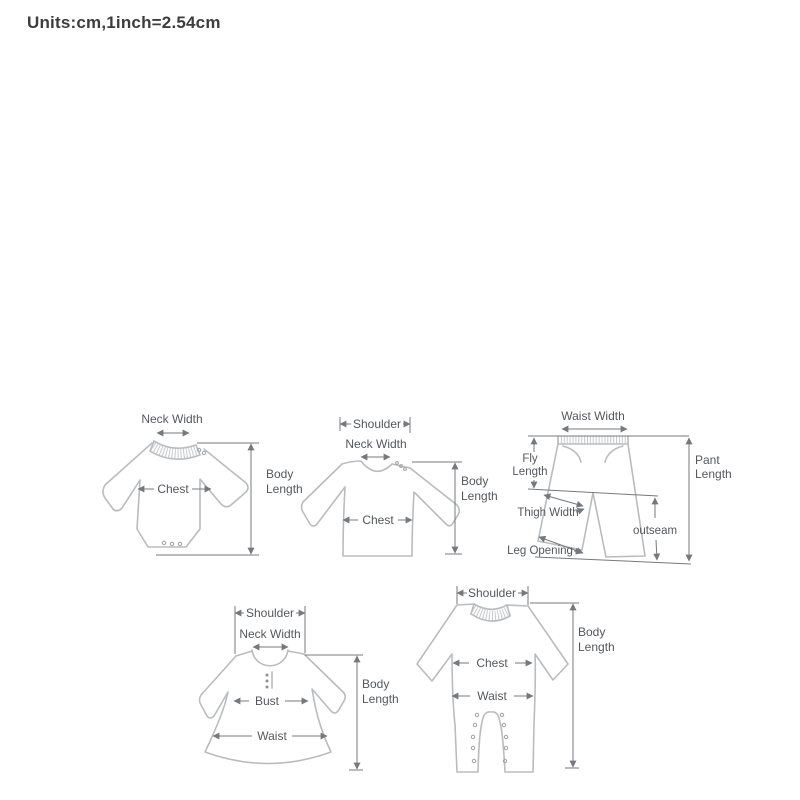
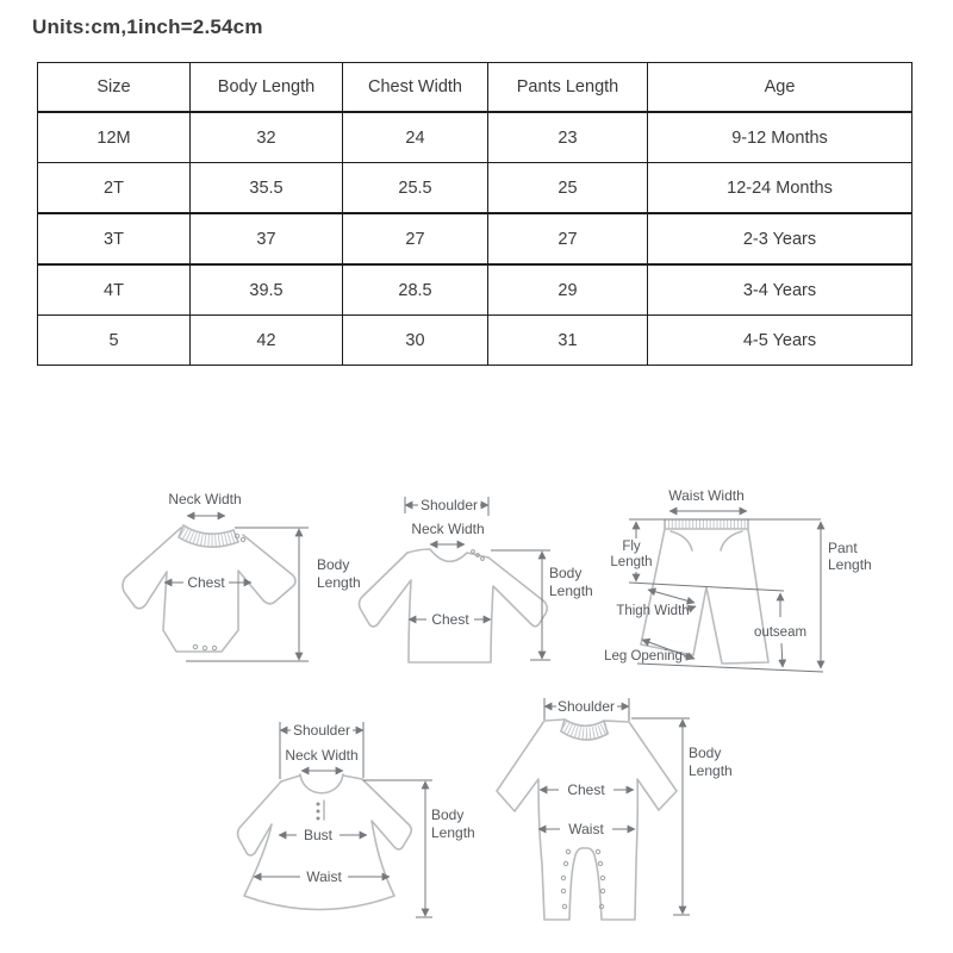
  Units:cm,1inch=2.54cm
+ Size	Body Length	Chest Width	Pants Length	Age
+ 12M	32	24	23	9-12 Months
+ 2T	35.5	25.5	25	12-24 Months
+ 3T	37	27	27	2-3 Years
+ 4T	39.5	28.5	29	3-4 Years
+ 5	42	30	31	4-5 Years
  Neck Width
  Chest
  Body
  Length
  Shoulder
  Neck Width
  Chest
  Body
  Length
  Waist Width
  Fly
  Length
  Thigh Width
  outseam
  Leg Opening
  Pant
  Length
  Shoulder
  Neck Width
  Bust
  Waist
  Body
  Length
  Shoulder
  Chest
  Waist
  Body
  Length
